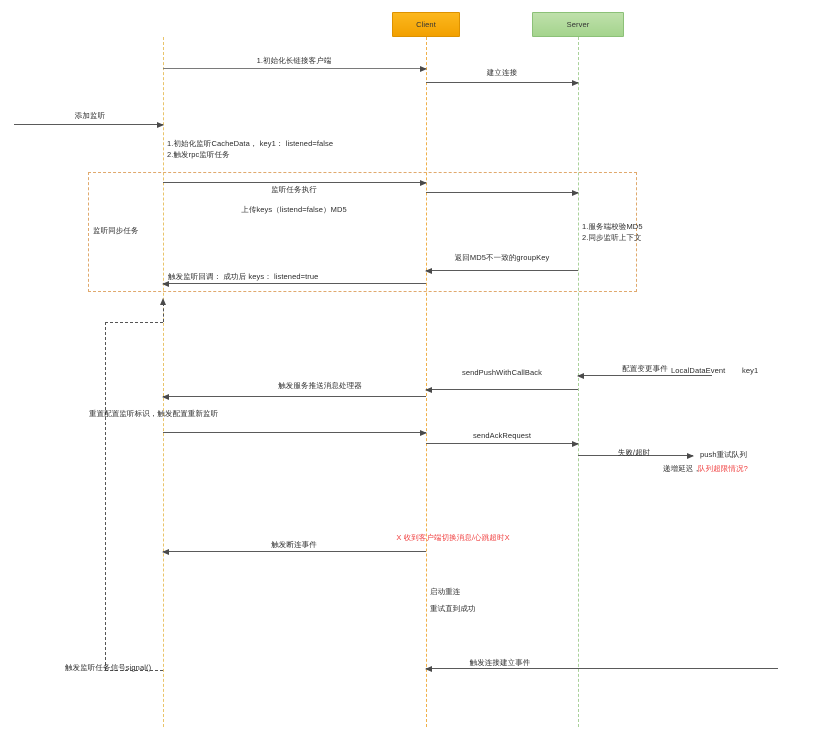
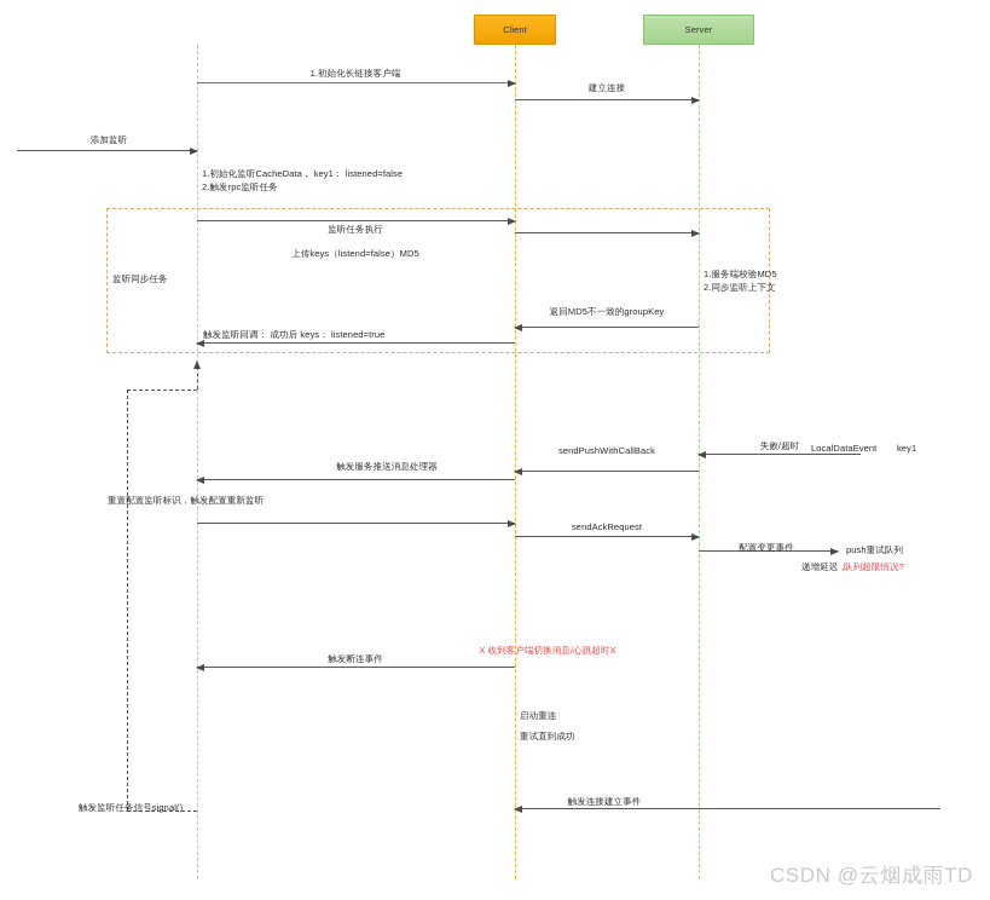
  Client
  Server
  监听同步任务
  1.初始化长链接客户端
  建立连接
  添加监听
  1.初始化监听CacheData， key1： listened=false
  2.触发rpc监听任务
  监听任务执行
  上传keys（listend=false）MD5
  1.服务端校验MD5
  2.同步监听上下文
  返回MD5不一致的groupKey
  触发监听回调： 成功后 keys： listened=true
  触发服务推送消息处理器
  sendPushWithCallBack
- 配置变更事件
+ 失败/超时
  LocalDataEvent
  key1
  重置配置监听标识，触发配置重新监听
  sendAckRequest
- 失败/超时
+ 配置变更事件
  push重试队列
  递增延迟，
  队列超限情况?
  X 收到客户端切换消息/心跳超时X
  触发断连事件
  启动重连
  重试直到成功
  触发连接建立事件
  触发监听任务信号signal()
+ CSDN @云烟成雨TD
